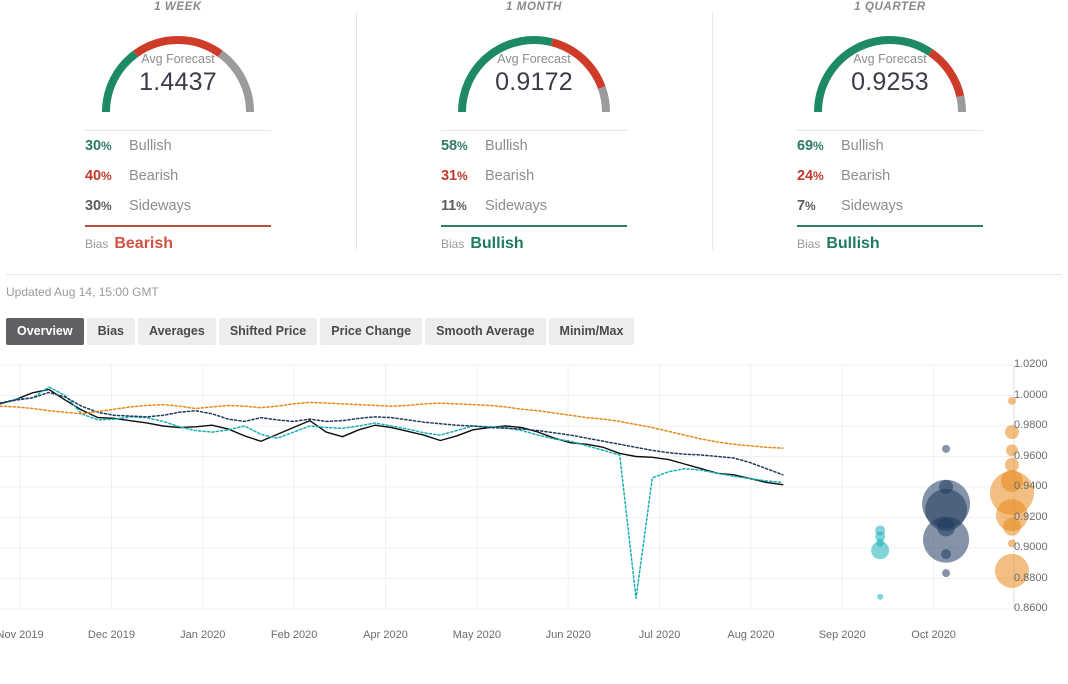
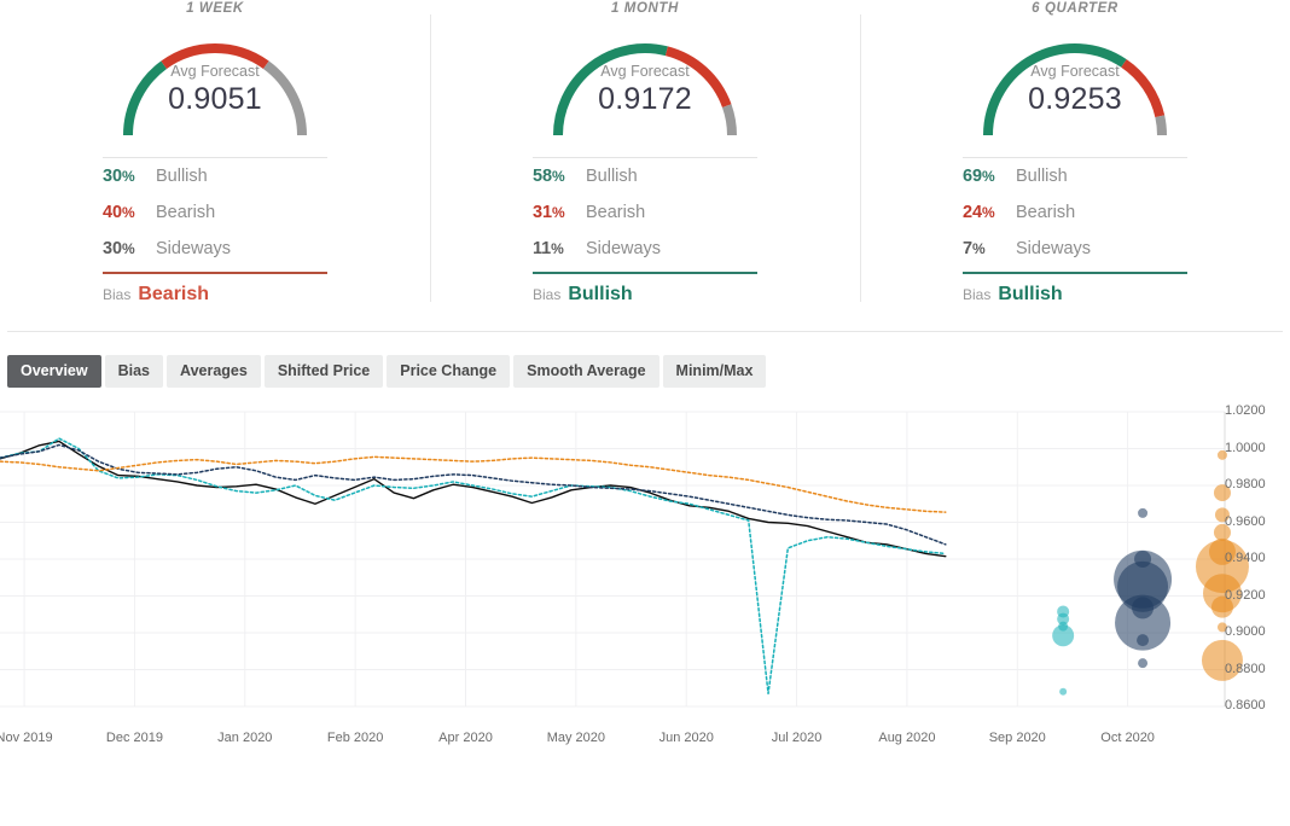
  1 WEEK
  Avg Forecast
- 1.4437
+ 0.9051
  30%
  Bullish
  40%
  Bearish
  30%
  Sideways
  Bias
  Bearish
  1 MONTH
  Avg Forecast
  0.9172
  58%
  Bullish
  31%
  Bearish
  11%
  Sideways
  Bias
  Bullish
- 1 QUARTER
+ 6 QUARTER
  Avg Forecast
  0.9253
  69%
  Bullish
  24%
  Bearish
  7%
  Sideways
  Bias
  Bullish
- Updated Aug 14, 15:00 GMT
  Overview
  Bias
  Averages
  Shifted Price
  Price Change
  Smooth Average
  Minim/Max
  1.0200
  1.0000
  0.9800
  0.9600
  0.9400
  0.9200
  0.9000
  0.8800
  0.8600
  Nov 2019
  Dec 2019
  Jan 2020
  Feb 2020
  Apr 2020
  May 2020
  Jun 2020
  Jul 2020
  Aug 2020
  Sep 2020
  Oct 2020
